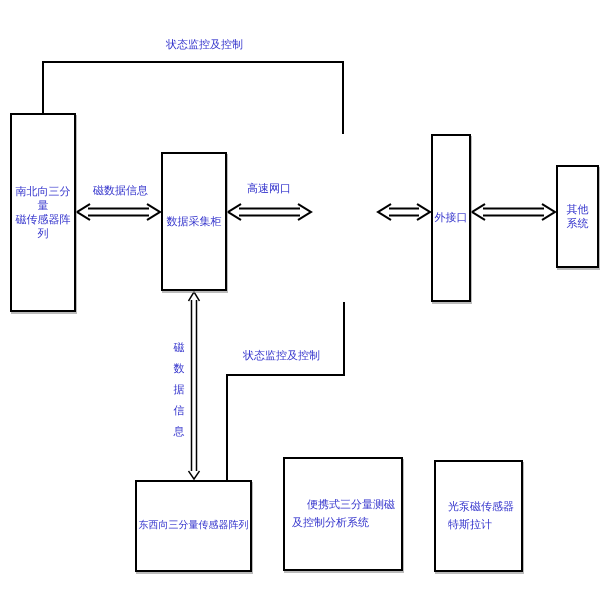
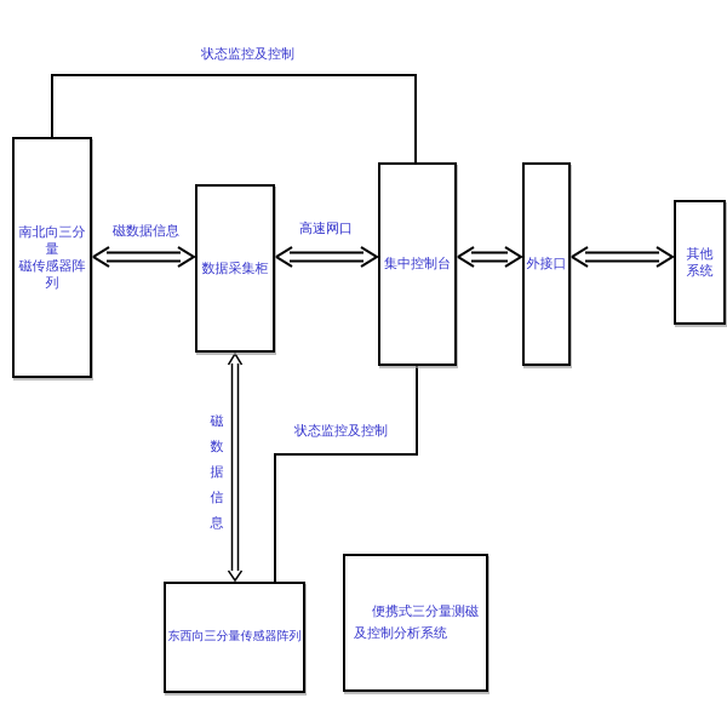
  南北向三分量
  磁传感器阵列
  数据采集柜
+ 集中控制台
  外接口
  其他
  系统
  东西向三分量传感器阵列
  便携式三分量测磁
  及控制分析系统
- 光泵磁传感器
- 特斯拉计
  状态监控及控制
  磁数据信息
  高速网口
  状态监控及控制
  磁数据信息
